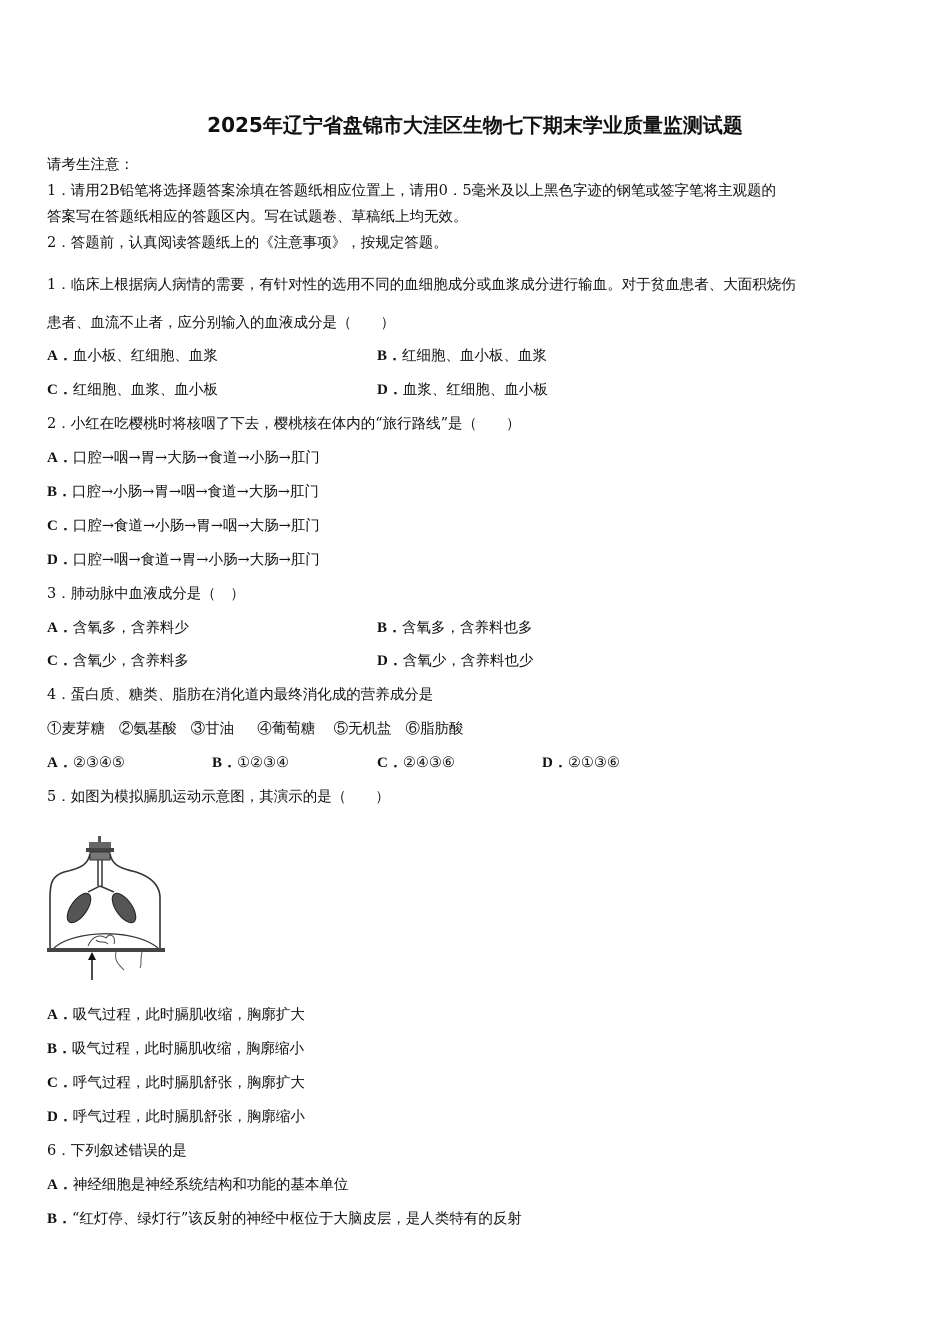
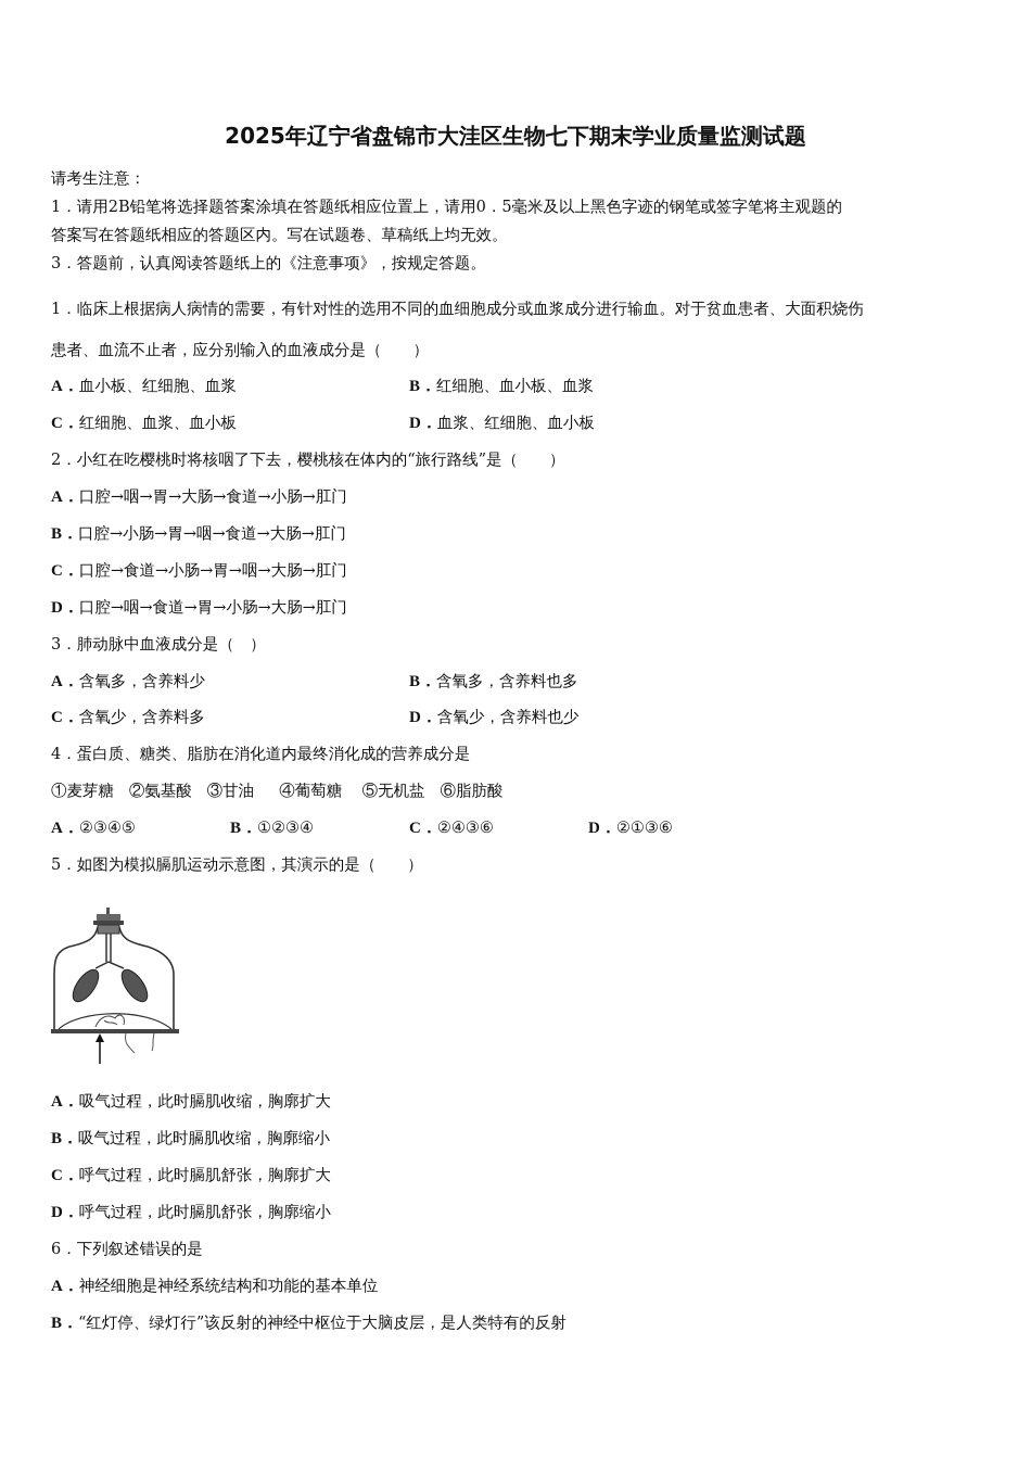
  2025年辽宁省盘锦市大洼区生物七下期末学业质量监测试题
  请考生注意：
  1．请用2B铅笔将选择题答案涂填在答题纸相应位置上，请用0．5毫米及以上黑色字迹的钢笔或签字笔将主观题的
  答案写在答题纸相应的答题区内。写在试题卷、草稿纸上均无效。
- 2．答题前，认真阅读答题纸上的《注意事项》，按规定答题。
+ 3．答题前，认真阅读答题纸上的《注意事项》，按规定答题。
  1．临床上根据病人病情的需要，有针对性的选用不同的血细胞成分或血浆成分进行输血。对于贫血患者、大面积烧伤
  患者、血流不止者，应分别输入的血液成分是（ ）
  A．血小板、红细胞、血浆
  B．红细胞、血小板、血浆
  C．红细胞、血浆、血小板
  D．血浆、红细胞、血小板
  2．小红在吃樱桃时将核咽了下去，樱桃核在体内的“旅行路线”是（ ）
  A．口腔→咽→胃→大肠→食道→小肠→肛门
  B．口腔→小肠→胃→咽→食道→大肠→肛门
  C．口腔→食道→小肠→胃→咽→大肠→肛门
  D．口腔→咽→食道→胃→小肠→大肠→肛门
  3．肺动脉中血液成分是（ ）
  A．含氧多，含养料少
  B．含氧多，含养料也多
  C．含氧少，含养料多
  D．含氧少，含养料也少
  4．蛋白质、糖类、脂肪在消化道内最终消化成的营养成分是
  ①麦芽糖 ②氨基酸 ③甘油 ④葡萄糖 ⑤无机盐 ⑥脂肪酸
  A．②③④⑤
  B．①②③④
  C．②④③⑥
  D．②①③⑥
  5．如图为模拟膈肌运动示意图，其演示的是（ ）
  A．吸气过程，此时膈肌收缩，胸廓扩大
  B．吸气过程，此时膈肌收缩，胸廓缩小
  C．呼气过程，此时膈肌舒张，胸廓扩大
  D．呼气过程，此时膈肌舒张，胸廓缩小
  6．下列叙述错误的是
  A．神经细胞是神经系统结构和功能的基本单位
  B．“红灯停、绿灯行”该反射的神经中枢位于大脑皮层，是人类特有的反射
